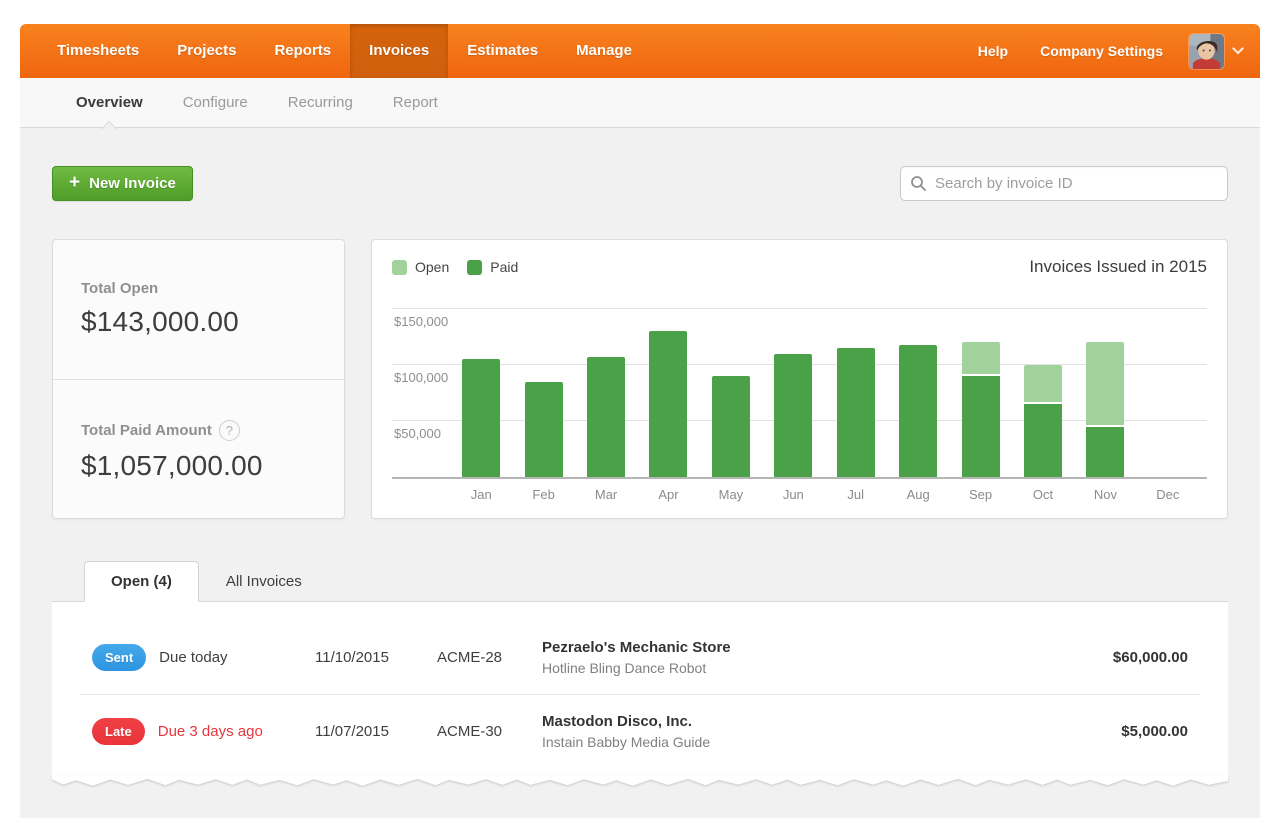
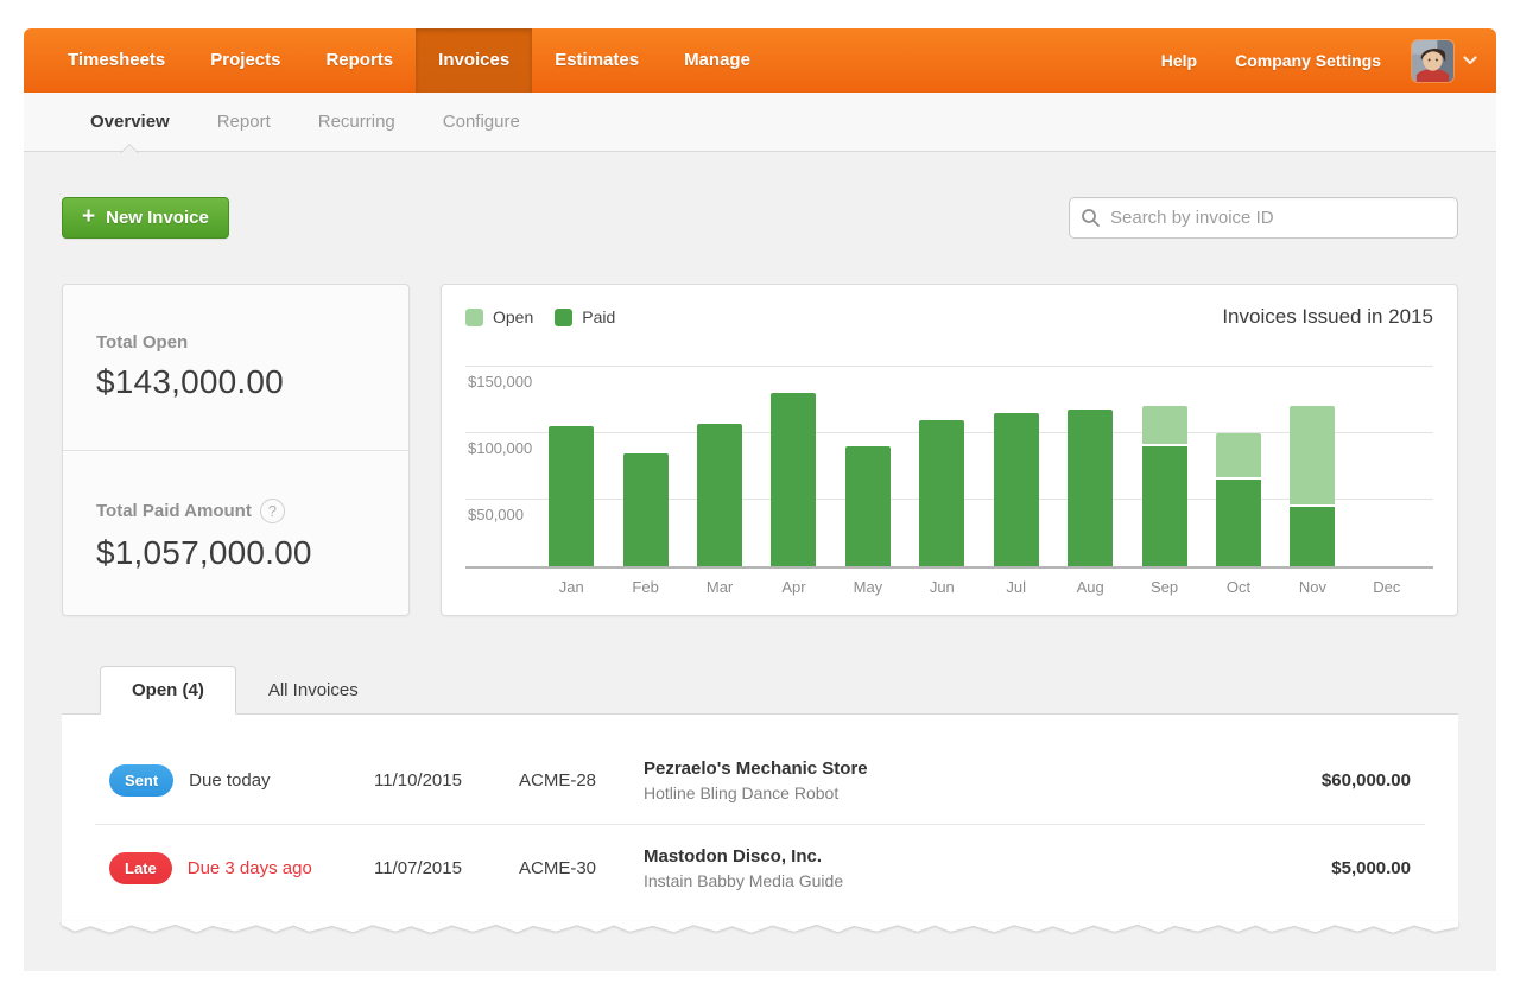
  Timesheets
  Projects
  Reports
  Invoices
  Estimates
  Manage
  Help
  Company Settings
  Overview
- Configure
+ Report
  Recurring
- Report
+ Configure
  +
  New Invoice
  Search by invoice ID
  Total Open
  $143,000.00
  Total Paid Amount
  ?
  $1,057,000.00
  Open
  Paid
  Invoices Issued in 2015
  $50,000
  $100,000
  $150,000
  Jan
  Feb
  Mar
  Apr
  May
  Jun
  Jul
  Aug
  Sep
  Oct
  Nov
  Dec
  Open (4)
  All Invoices
  Sent
  Due today
  11/10/2015
  ACME-28
  Pezraelo's Mechanic Store
  Hotline Bling Dance Robot
  $60,000.00
  Late
  Due 3 days ago
  11/07/2015
  ACME-30
  Mastodon Disco, Inc.
  Instain Babby Media Guide
  $5,000.00
